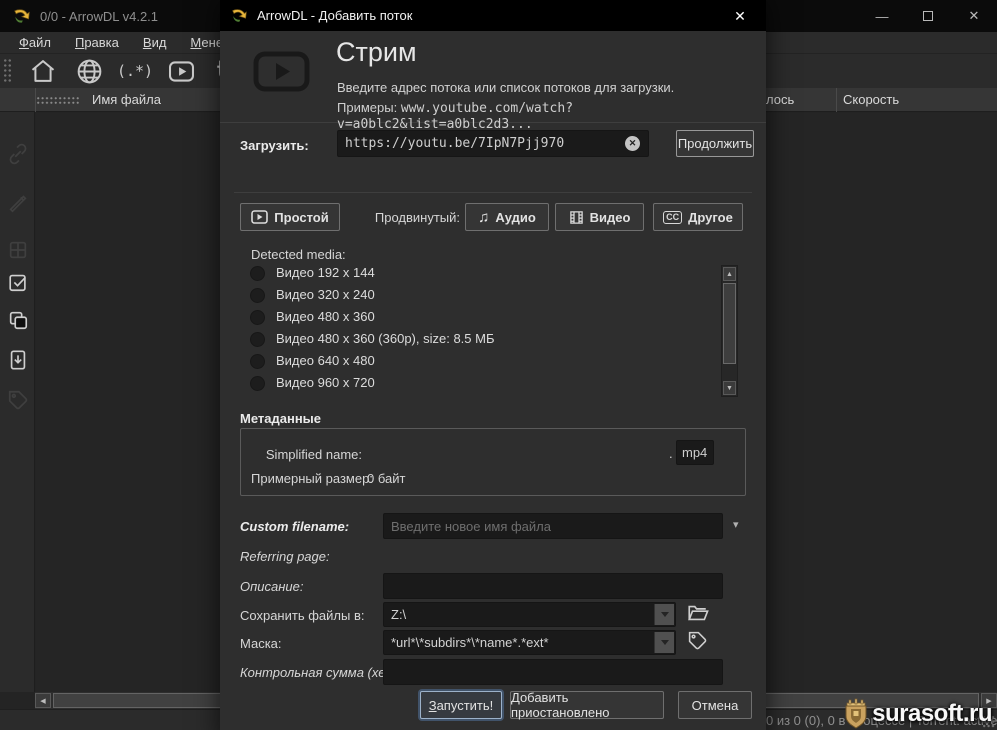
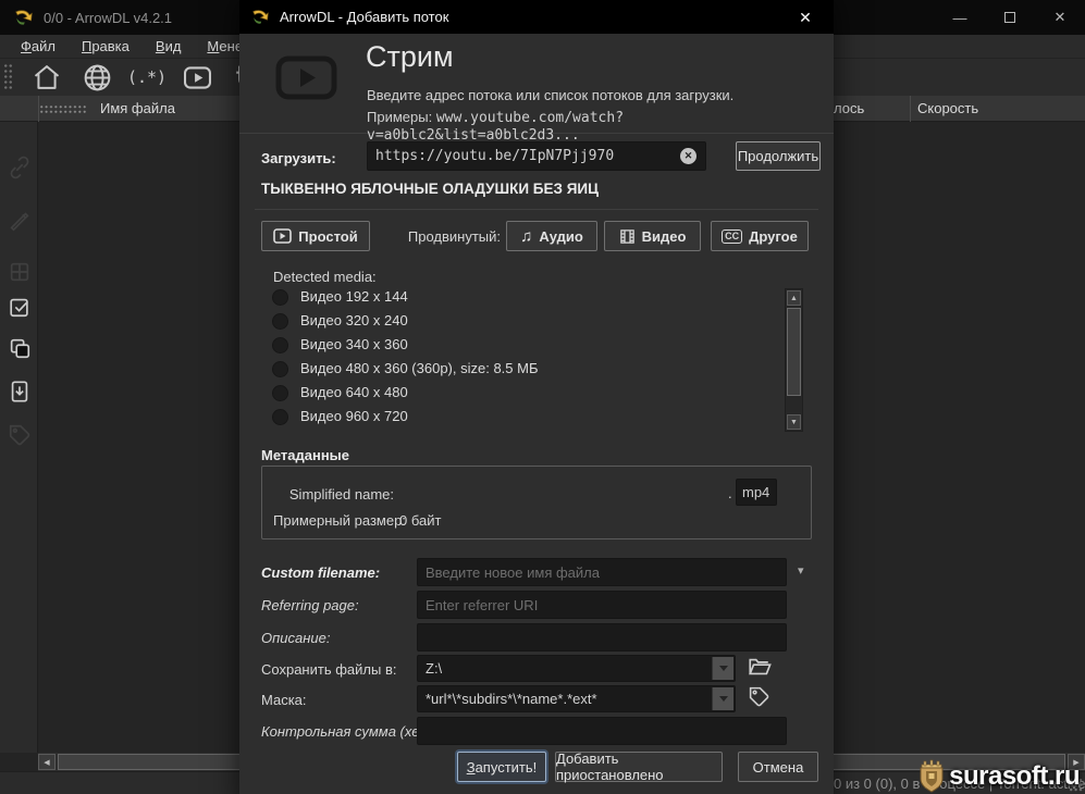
  0/0 - ArrowDL v4.2.1
  —
  ✕
  Файл
  Правка
  Вид
  (.*)
  Имя файла
  лось
  Скорость
  0 из 0 (0), 0 воцессе | Torrent: act
  ArrowDL - Добавить поток
  ✕
  Стрим
  Введите адрес потока или список потоков для загрузки.
  Примеры: www.youtube.com/watch?v=a0blc2&list=a0blc2d3...
  Загрузить:
  https://youtu.be/7IpN7Pjj970
  ✕
  Продолжить
+ ТЫКВЕННО ЯБЛОЧНЫЕ ОЛАДУШКИ БЕЗ ЯИЦ
  Простой
  Продвинутый:
  ♫
  Аудио
  Видео
  CC
  Другое
  Detected media:
  Видео 192 x 144
  Видео 320 x 240
- Видео 480 x 360
+ Видео 340 x 360
  Видео 480 x 360 (360p), size: 8.5 МБ
  Видео 640 x 480
  Видео 960 x 720
  Метаданные
  Simplified name:
  .
  mp4
  Примерный размер:
  0 байт
  Custom filename:
  Введите новое имя файла
  ▾
  Referring page:
+ Enter referrer URI
  Описание:
  Сохранить файлы в:
  Z:\
  Маска:
  *url*\*subdirs*\*name*.*ext*
  Контрольная сумма (хе
  Запустить!
  Добавить приостановлено
  Отмена
  surasoft.ru
